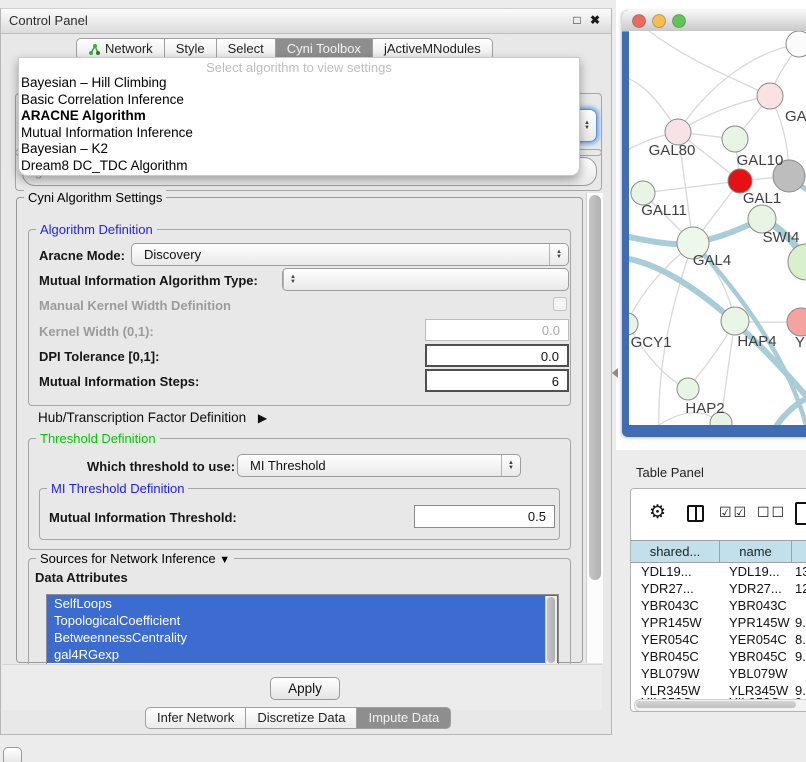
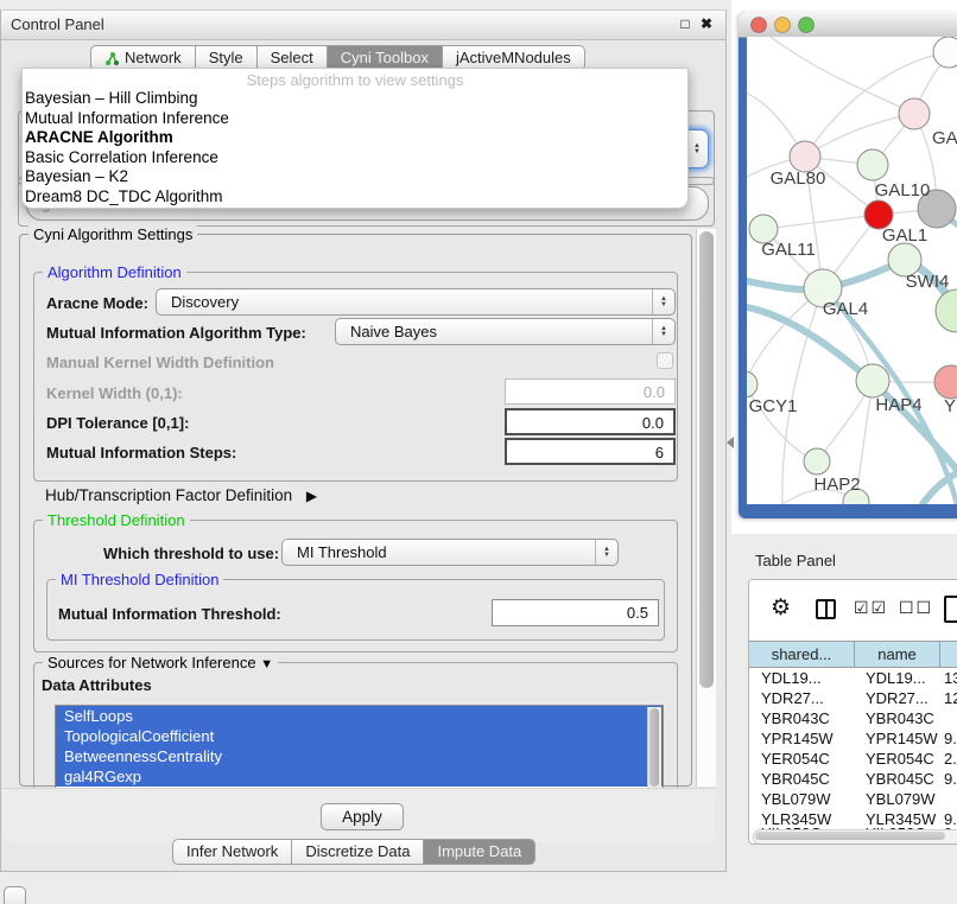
  Control Panel
  □
  ✖
  Network
  Style
  Select
  Cyni Toolbox
  jActiveMNodules
  Cyni Algorithm Settings
  Algorithm Definition
  Aracne Mode:
  Discovery
  Mutual Information Algorithm Type:
+ Naive Bayes
  Manual Kernel Width Definition
  Kernel Width (0,1):
  0.0
  DPI Tolerance [0,1]:
  0.0
  Mutual Information Steps:
  6
  Hub/Transcription Factor Definition ▶
  Threshold Definition
  Which threshold to use:
  MI Threshold
  MI Threshold Definition
  Mutual Information Threshold:
  0.5
  Sources for Network Inference ▼
  Data Attributes
  SelfLoops
  TopologicalCoefficient
  BetweennessCentrality
  gal4RGexp
  Apply
  Infer Network
  Discretize Data
  Impute Data
- Select algorithm to view settings
+ Steps algorithm to view settings
  Bayesian – Hill Climbing
- Basic Correlation Inference
+ Mutual Information Inference
  ARACNE Algorithm
- Mutual Information Inference
+ Basic Correlation Inference
  Bayesian – K2
  Dream8 DC_TDC Algorithm
  GAL80
  GAL10
  GAL1
  GAL11
  SWI4
  GAL4
  GCY1
  HAP4
  Y
  HAP2
  Table Panel
  ⚙
  ☑☑
  ☐☐
  shared...
  name
  YDL19...
  YDL19...
  YDR27...
  YDR27...
  YBR043C
  YBR043C
  YPR145W
  YPR145W
  9.
  YER054C
  YER054C
- 8.
+ 2.
  YBR045C
  YBR045C
  9.
  YBL079W
  YBL079W
  YLR345W
  YLR345W
  9.
